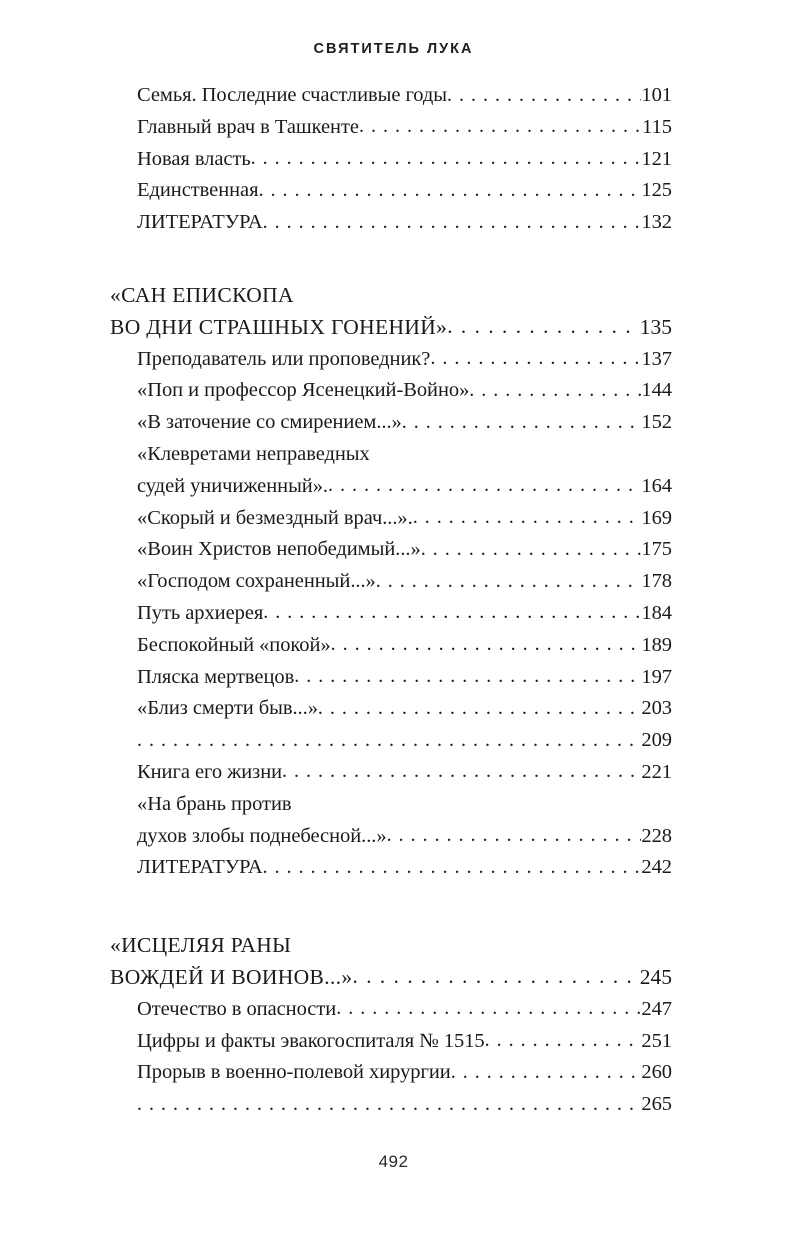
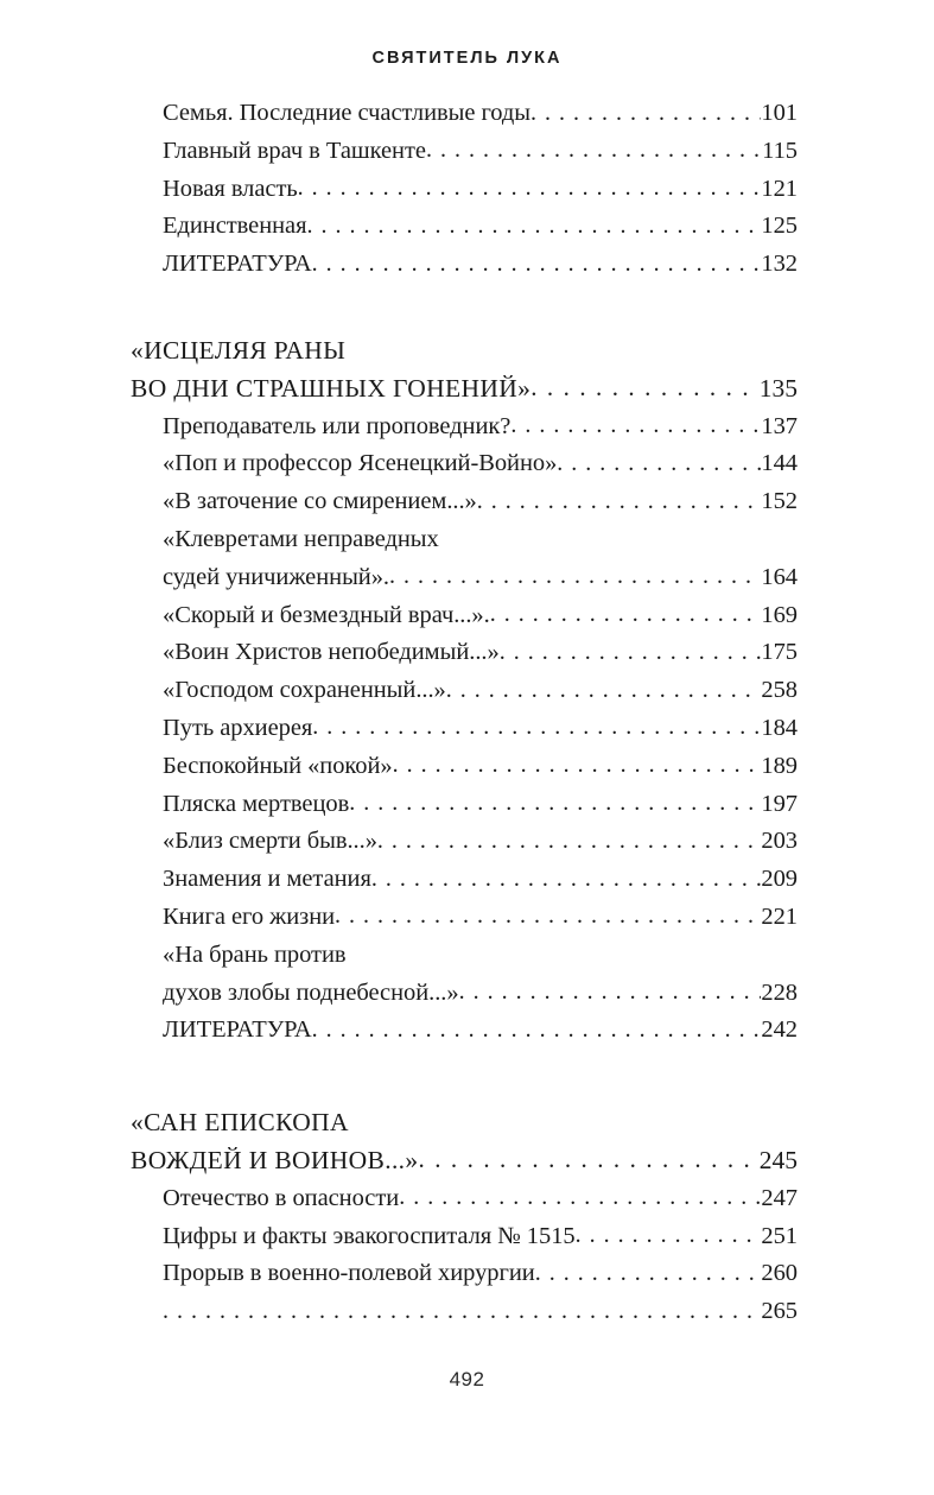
  СВЯТИТЕЛЬ ЛУКА
  Семья. Последние счастливые годы
  101
  Главный врач в Ташкенте
  115
  Новая власть
  121
  Единственная
  125
  ЛИТЕРАТУРА
  132
- «САН ЕПИСКОПА
+ «ИСЦЕЛЯЯ РАНЫ
  ВО ДНИ СТРАШНЫХ ГОНЕНИЙ»
  135
  Преподаватель или проповедник?
  137
  «Поп и профессор Ясенецкий-Войно»
  144
  «В заточение со смирением...»
  152
  «Клевретами неправедных
  судей уничиженный».
  164
  «Скорый и безмездный врач...».
  169
  «Воин Христов непобедимый...»
  175
  «Господом сохраненный...»
- 178
+ 258
  Путь архиерея
  184
  Беспокойный «покой»
  189
  Пляска мертвецов
  197
  «Близ смерти быв...»
  203
+ Знамения и метания
  209
  Книга его жизни
  221
  «На брань против
  духов злобы поднебесной...»
  228
  ЛИТЕРАТУРА
  242
- «ИСЦЕЛЯЯ РАНЫ
+ «САН ЕПИСКОПА
  ВОЖДЕЙ И ВОИНОВ...»
  245
  Отечество в опасности
  247
  Цифры и факты эвакогоспиталя № 1515
  251
  Прорыв в военно-полевой хирургии
  260
  265
  492
